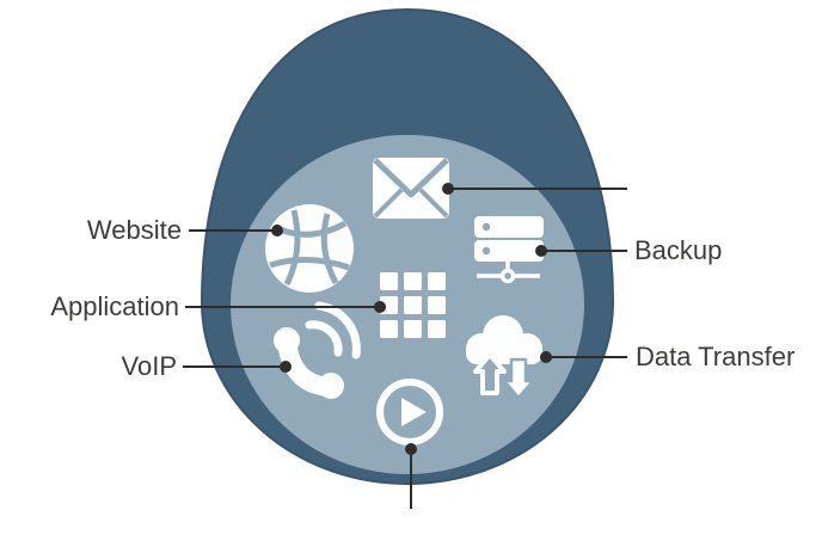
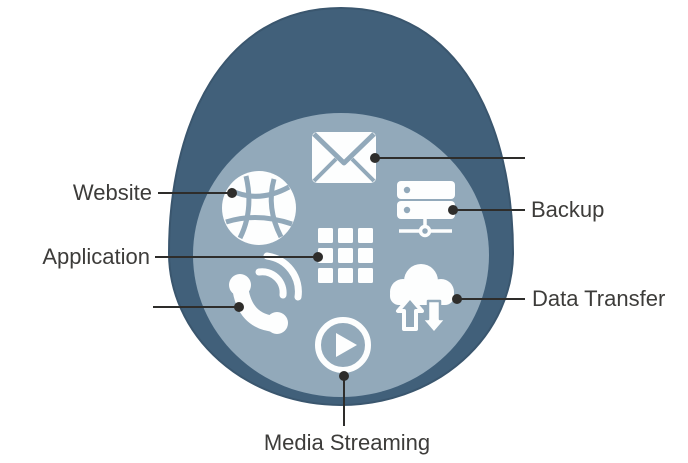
  Website
  Application
- VoIP
  Backup
  Data Transfer
+ Media Streaming
